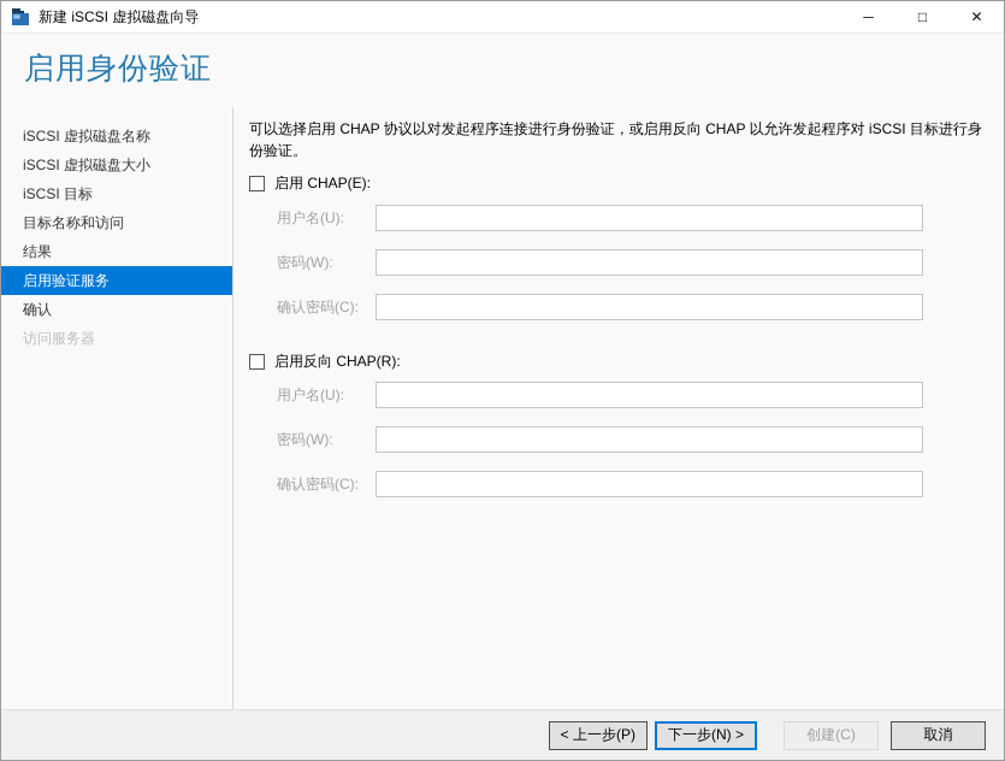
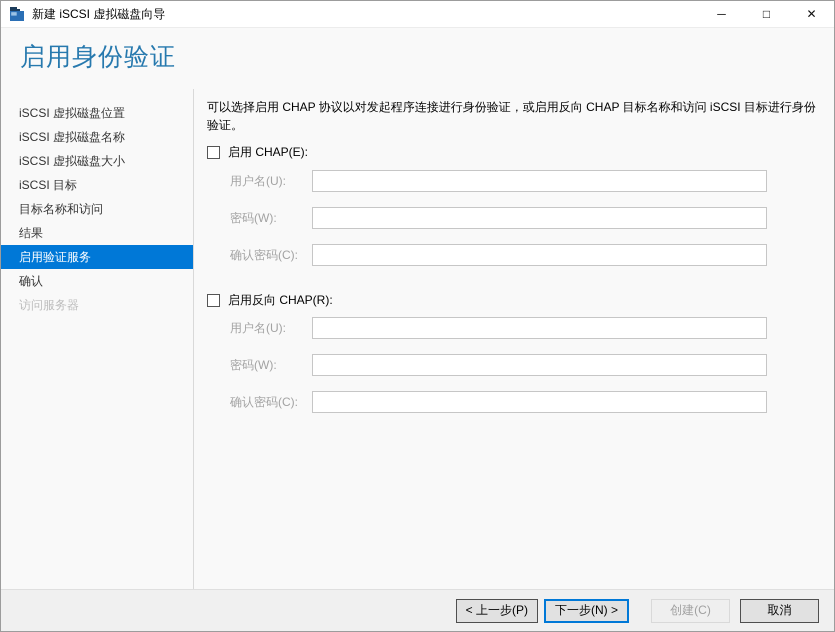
  新建 iSCSI 虚拟磁盘向导
  ─
  □
  ✕
  启用身份验证
+ iSCSI 虚拟磁盘位置
  iSCSI 虚拟磁盘名称
  iSCSI 虚拟磁盘大小
  iSCSI 目标
  目标名称和访问
  结果
  启用验证服务
  确认
  访问服务器
- 可以选择启用 CHAP 协议以对发起程序连接进行身份验证，或启用反向 CHAP 以允许发起程序对 iSCSI 目标进行身份验证。
+ 可以选择启用 CHAP 协议以对发起程序连接进行身份验证，或启用反向 CHAP 目标名称和访问 iSCSI 目标进行身份验证。
  启用 CHAP(E):
  用户名(U):
  密码(W):
  确认密码(C):
  启用反向 CHAP(R):
  用户名(U):
  密码(W):
  确认密码(C):
  < 上一步(P)
  下一步(N) >
  创建(C)
  取消
